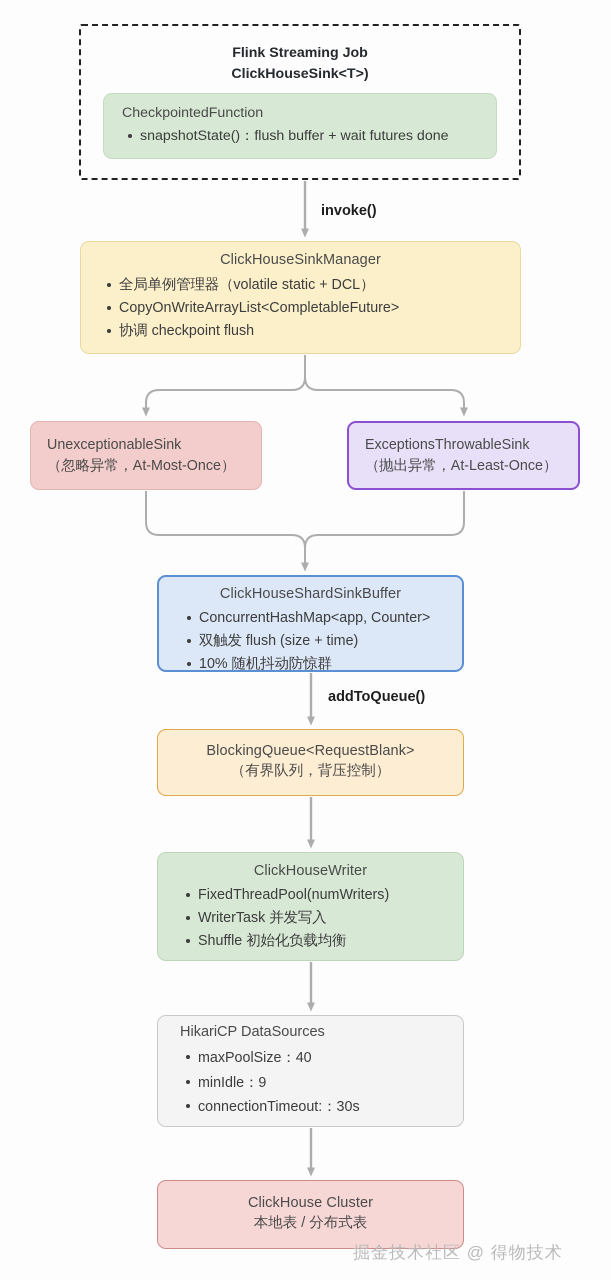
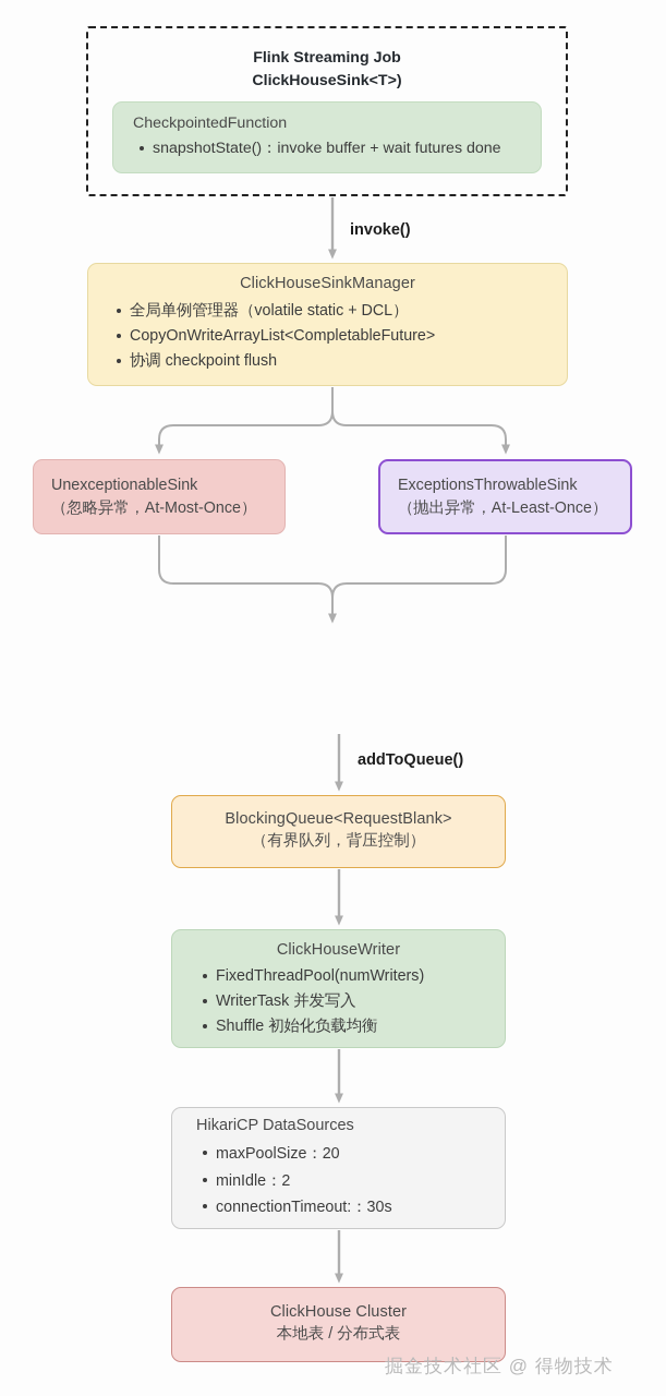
  Flink Streaming Job
  ClickHouseSink<T>)
  CheckpointedFunction
- snapshotState()：flush buffer + wait futures done
+ snapshotState()：invoke buffer + wait futures done
  ClickHouseSinkManager
  全局单例管理器（volatile static + DCL）
  CopyOnWriteArrayList<CompletableFuture>
  协调 checkpoint flush
  UnexceptionableSink
  （忽略异常，At-Most-Once）
  ExceptionsThrowableSink
  （抛出异常，At-Least-Once）
- ClickHouseShardSinkBuffer
- ConcurrentHashMap<app, Counter>
- 双触发 flush (size + time)
- 10% 随机抖动防惊群
  BlockingQueue<RequestBlank>
  （有界队列，背压控制）
  ClickHouseWriter
  FixedThreadPool(numWriters)
  WriterTask 并发写入
  Shuffle 初始化负载均衡
  HikariCP DataSources
- maxPoolSize：40
+ maxPoolSize：20
- minIdle：9
+ minIdle：2
  connectionTimeout:：30s
  ClickHouse Cluster
  本地表 / 分布式表
  invoke()
  addToQueue()
  掘金技术社区 @ 得物技术
